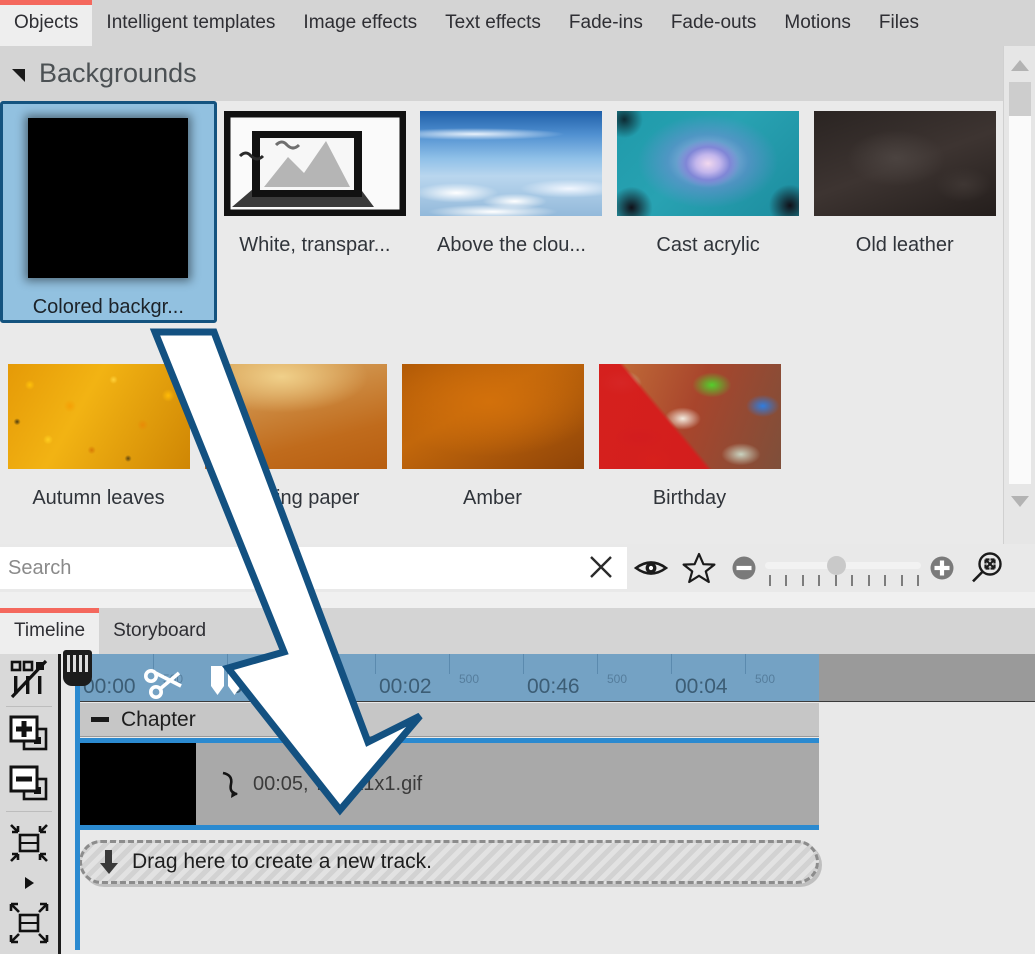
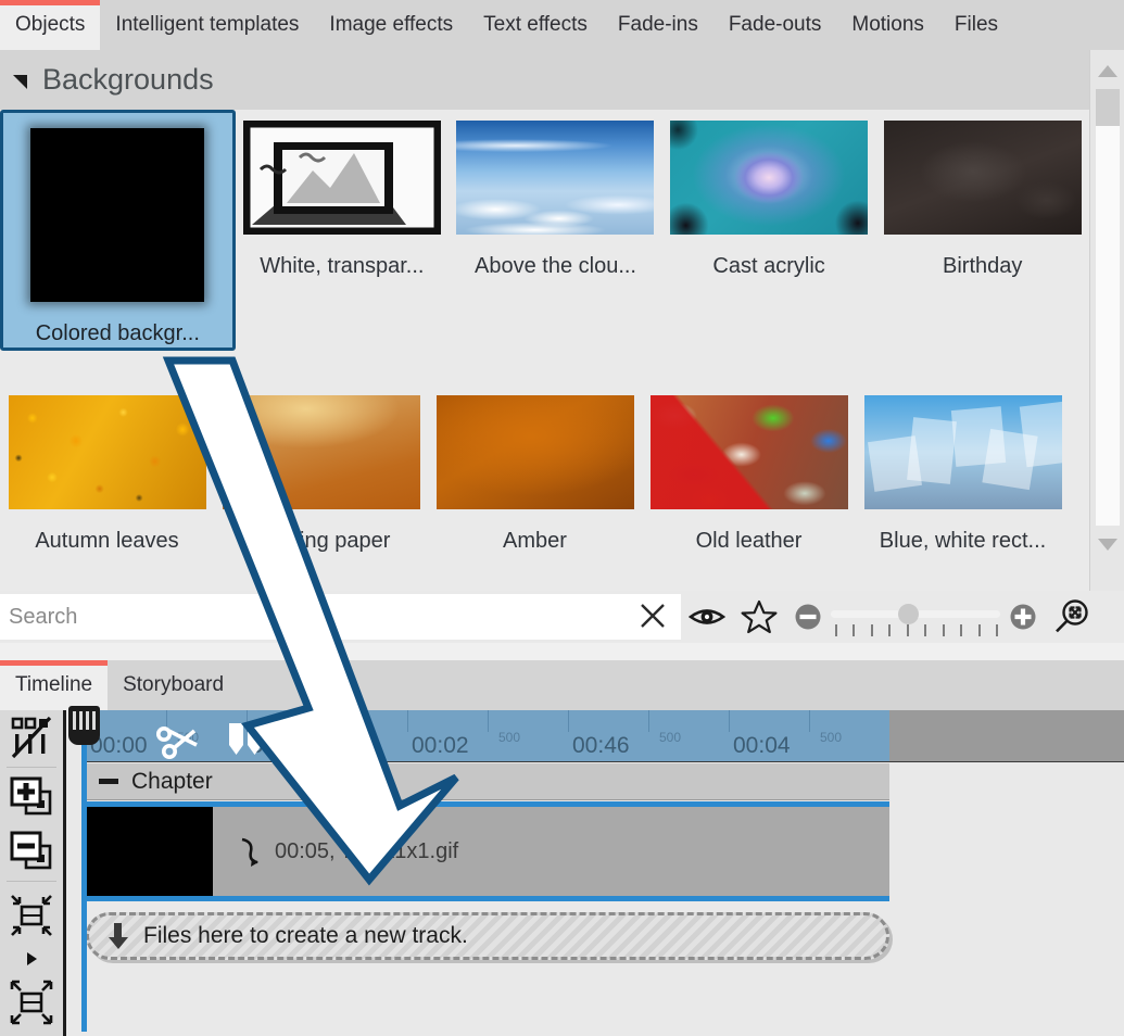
  Objects
  Intelligent templates
  Image effects
  Text effects
  Fade-ins
  Fade-outs
  Motions
  Files
  Backgrounds
  Colored backgr...
  White, transpar...
  Above the clou...
  Cast acrylic
- Old leather
+ Birthday
  Autumn leaves
  Amber
- Birthday
+ Old leather
+ Blue, white rect...
  Search
  Timeline
  Storyboard
  00:00
  00:02
  00:46
  00:04
  500
  500
  500
  Chapter
  00:05,
- Drag here to create a new track.
+ Files here to create a new track.
